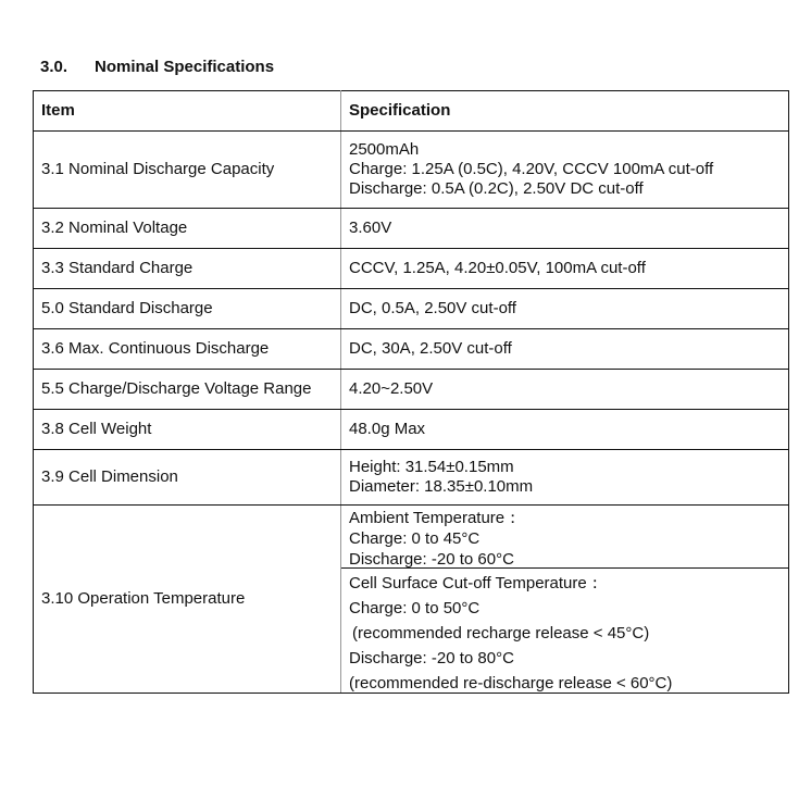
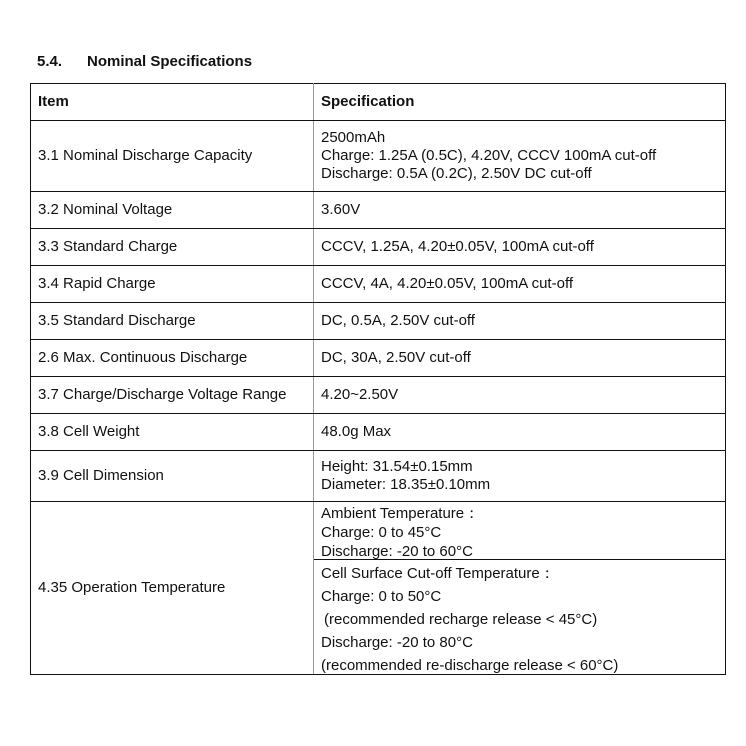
- 3.0. Nominal Specifications
+ 5.4. Nominal Specifications
  Item	Specification
  3.1 Nominal Discharge Capacity	2500mAh Charge: 1.25A (0.5C), 4.20V, CCCV 100mA cut-off Discharge: 0.5A (0.2C), 2.50V DC cut-off
  3.2 Nominal Voltage	3.60V
  3.3 Standard Charge	CCCV, 1.25A, 4.20±0.05V, 100mA cut-off
+ 3.4 Rapid Charge	CCCV, 4A, 4.20±0.05V, 100mA cut-off
- 5.0 Standard Discharge	DC, 0.5A, 2.50V cut-off
+ 3.5 Standard Discharge	DC, 0.5A, 2.50V cut-off
- 3.6 Max. Continuous Discharge	DC, 30A, 2.50V cut-off
+ 2.6 Max. Continuous Discharge	DC, 30A, 2.50V cut-off
- 5.5 Charge/Discharge Voltage Range	4.20~2.50V
+ 3.7 Charge/Discharge Voltage Range	4.20~2.50V
  3.8 Cell Weight	48.0g Max
  3.9 Cell Dimension	Height: 31.54±0.15mm Diameter: 18.35±0.10mm
- 3.10 Operation Temperature	Ambient Temperature： Charge: 0 to 45°C Discharge: -20 to 60°C Cell Surface Cut-off Temperature： Charge: 0 to 50°C (recommended recharge release < 45°C) Discharge: -20 to 80°C (recommended re-discharge release < 60°C)
+ 4.35 Operation Temperature	Ambient Temperature： Charge: 0 to 45°C Discharge: -20 to 60°C Cell Surface Cut-off Temperature： Charge: 0 to 50°C (recommended recharge release < 45°C) Discharge: -20 to 80°C (recommended re-discharge release < 60°C)
